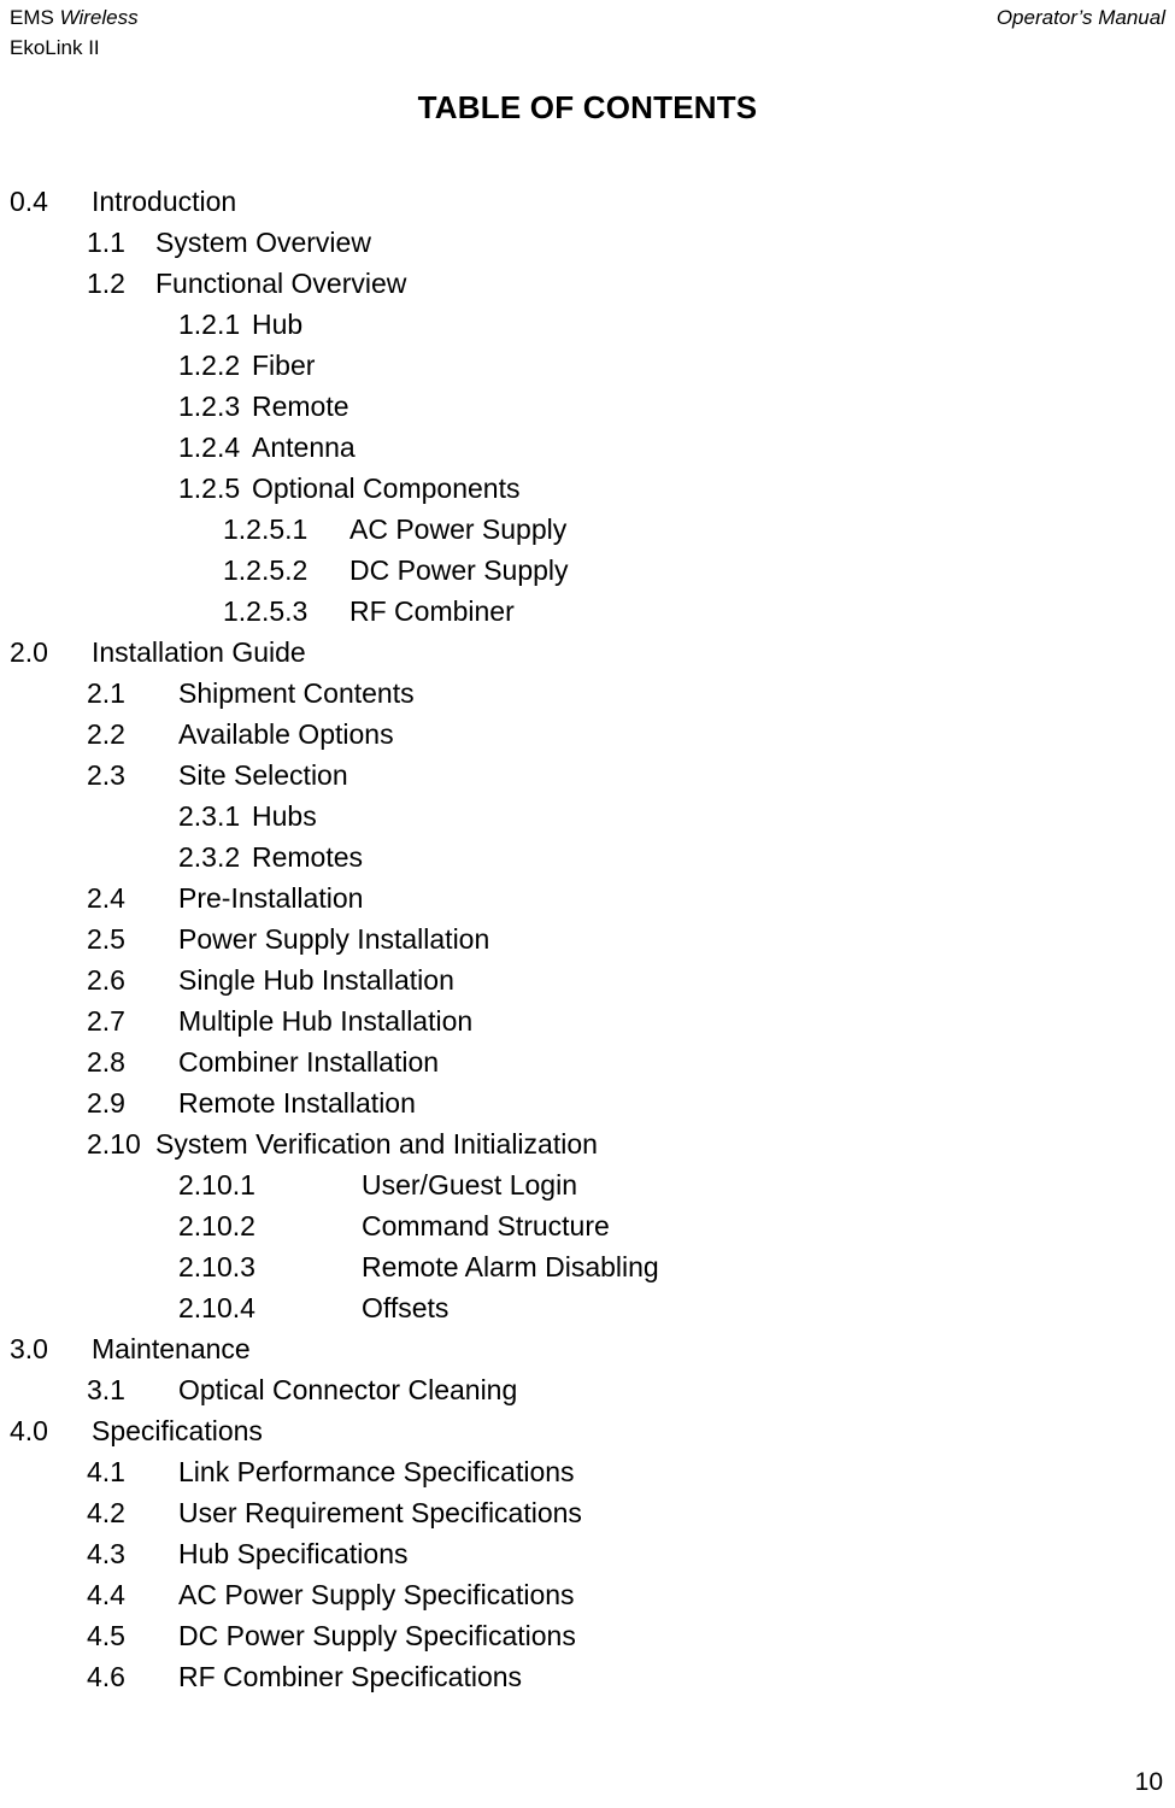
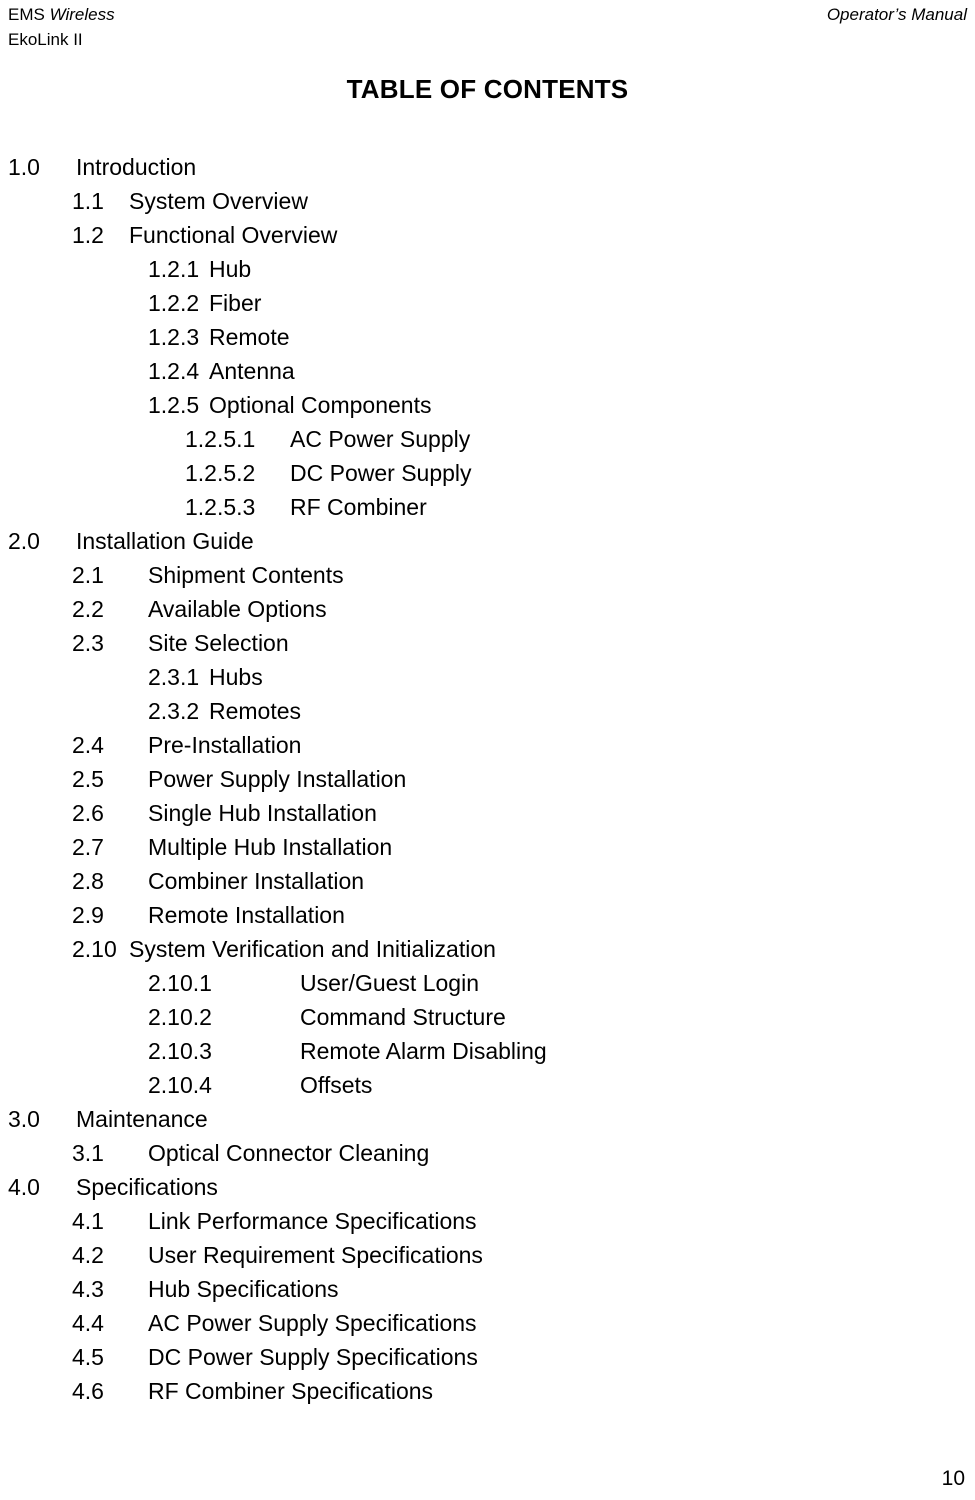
  EMS Wireless
  EkoLink II
  Operator’s Manual
  TABLE OF CONTENTS
- 0.4
+ 1.0
  Introduction
  1.1
  System Overview
  1.2
  Functional Overview
  1.2.1
  Hub
  1.2.2
  Fiber
  1.2.3
  Remote
  1.2.4
  Antenna
  1.2.5
  Optional Components
  1.2.5.1
  AC Power Supply
  1.2.5.2
  DC Power Supply
  1.2.5.3
  RF Combiner
  2.0
  Installation Guide
  2.1
  Shipment Contents
  2.2
  Available Options
  2.3
  Site Selection
  2.3.1
  Hubs
  2.3.2
  Remotes
  2.4
  Pre-Installation
  2.5
  Power Supply Installation
  2.6
  Single Hub Installation
  2.7
  Multiple Hub Installation
  2.8
  Combiner Installation
  2.9
  Remote Installation
  2.10
  System Verification and Initialization
  2.10.1
  User/Guest Login
  2.10.2
  Command Structure
  2.10.3
  Remote Alarm Disabling
  2.10.4
  Offsets
  3.0
  Maintenance
  3.1
  Optical Connector Cleaning
  4.0
  Specifications
  4.1
  Link Performance Specifications
  4.2
  User Requirement Specifications
  4.3
  Hub Specifications
  4.4
  AC Power Supply Specifications
  4.5
  DC Power Supply Specifications
  4.6
  RF Combiner Specifications
  10
